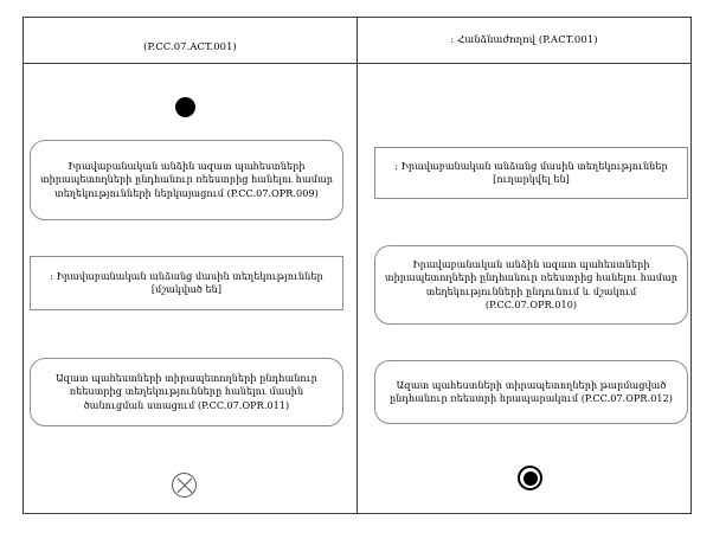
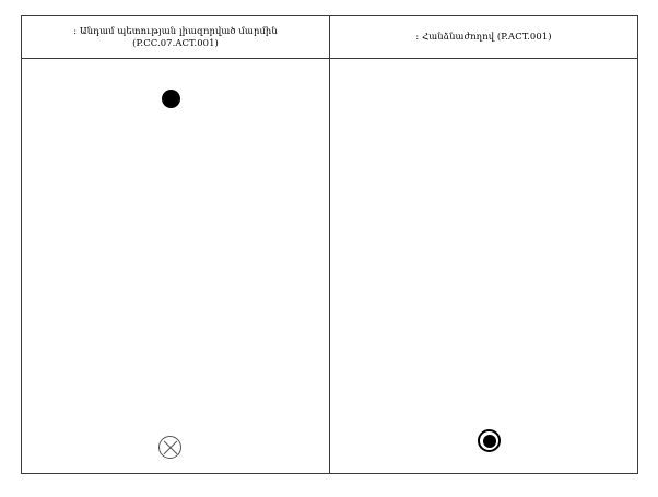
+ : Անդամ պետության լիազորված մարմին
  (P.CC.07.ACT.001)
  : Հանձնաժողով (P.ACT.001)
- Իրավաբանական անձին ազատ պահեստների տիրապետողների ընդհանուր ռեեստրից հանելու համար տեղեկությունների ներկայացում (P.CC.07.OPR.009)
- : Իրավաբանական անձանց մասին տեղեկություններ [մշակված են]
- Ազատ պահեստների տիրապետողների ընդհանուր ռեեստրից տեղեկությունները հանելու մասին ծանուցման ստացում (P.CC.07.OPR.011)
- : Իրավաբանական անձանց մասին տեղեկություններ [ուղարկվել են]
- Իրավաբանական անձին ազատ պահեստների տիրապետողների ընդհանուր ռեեստրից հանելու համար տեղեկությունների ընդունում և մշակում (P.CC.07.OPR.010)
- Ազատ պահեստների տիրապետողների թարմացված ընդհանուր ռեեստրի հրապարակում (P.CC.07.OPR.012)
